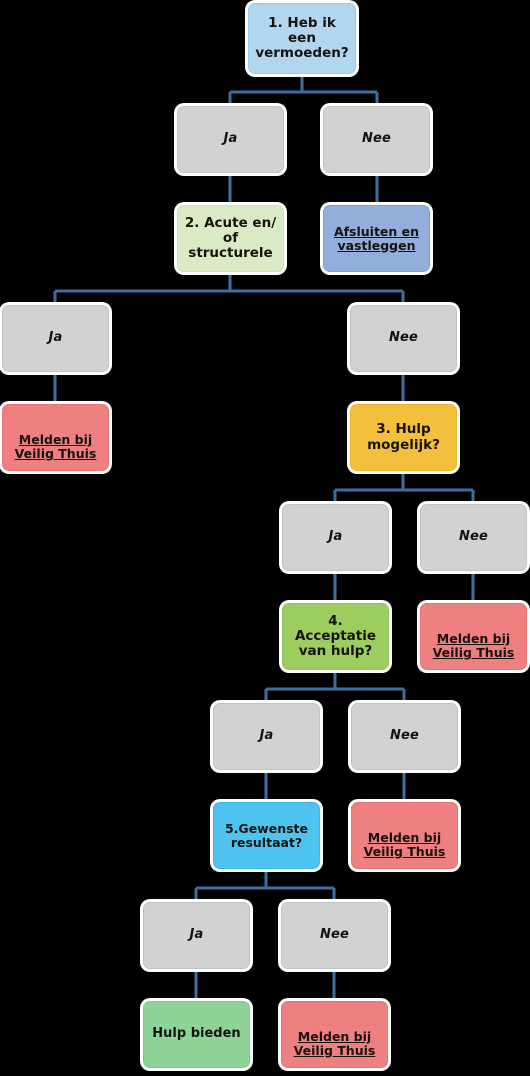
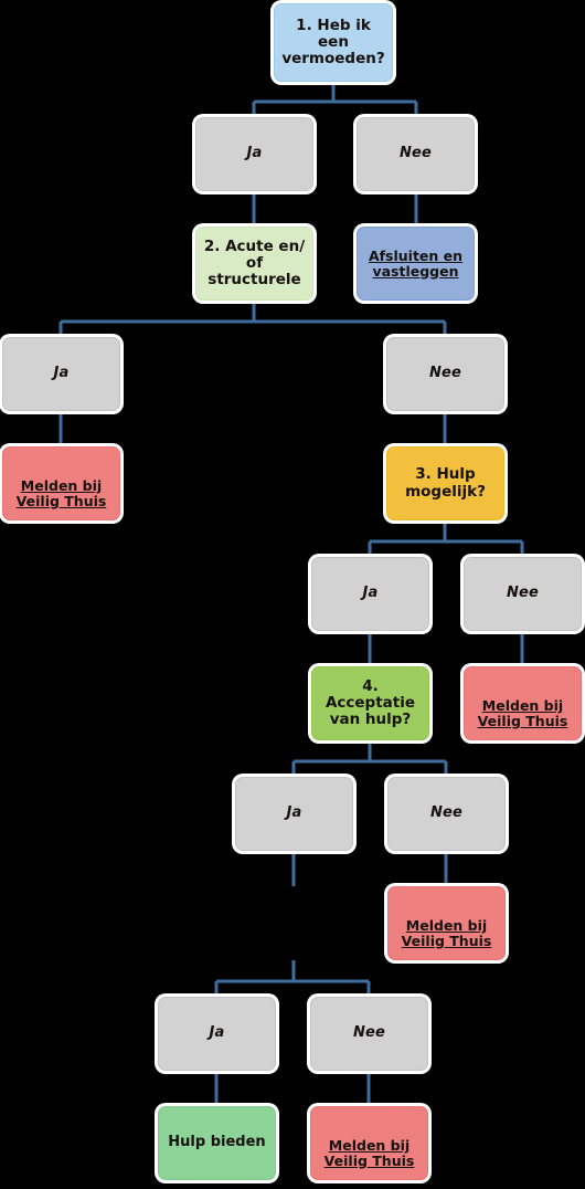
  1. Heb ik
  een
  vermoeden?
  Ja
  Nee
  2. Acute en/
  of
  structurele
  Afsluiten en
  vastleggen
  Ja
  Nee
  Melden bij
  Veilig Thuis
  3. Hulp
  mogelijk?
  Ja
  Nee
  4.
  Acceptatie
  van hulp?
  Melden bij
  Veilig Thuis
  Ja
  Nee
- 5.Gewenste
- resultaat?
  Melden bij
  Veilig Thuis
  Ja
  Nee
  Hulp bieden
  Melden bij
  Veilig Thuis
